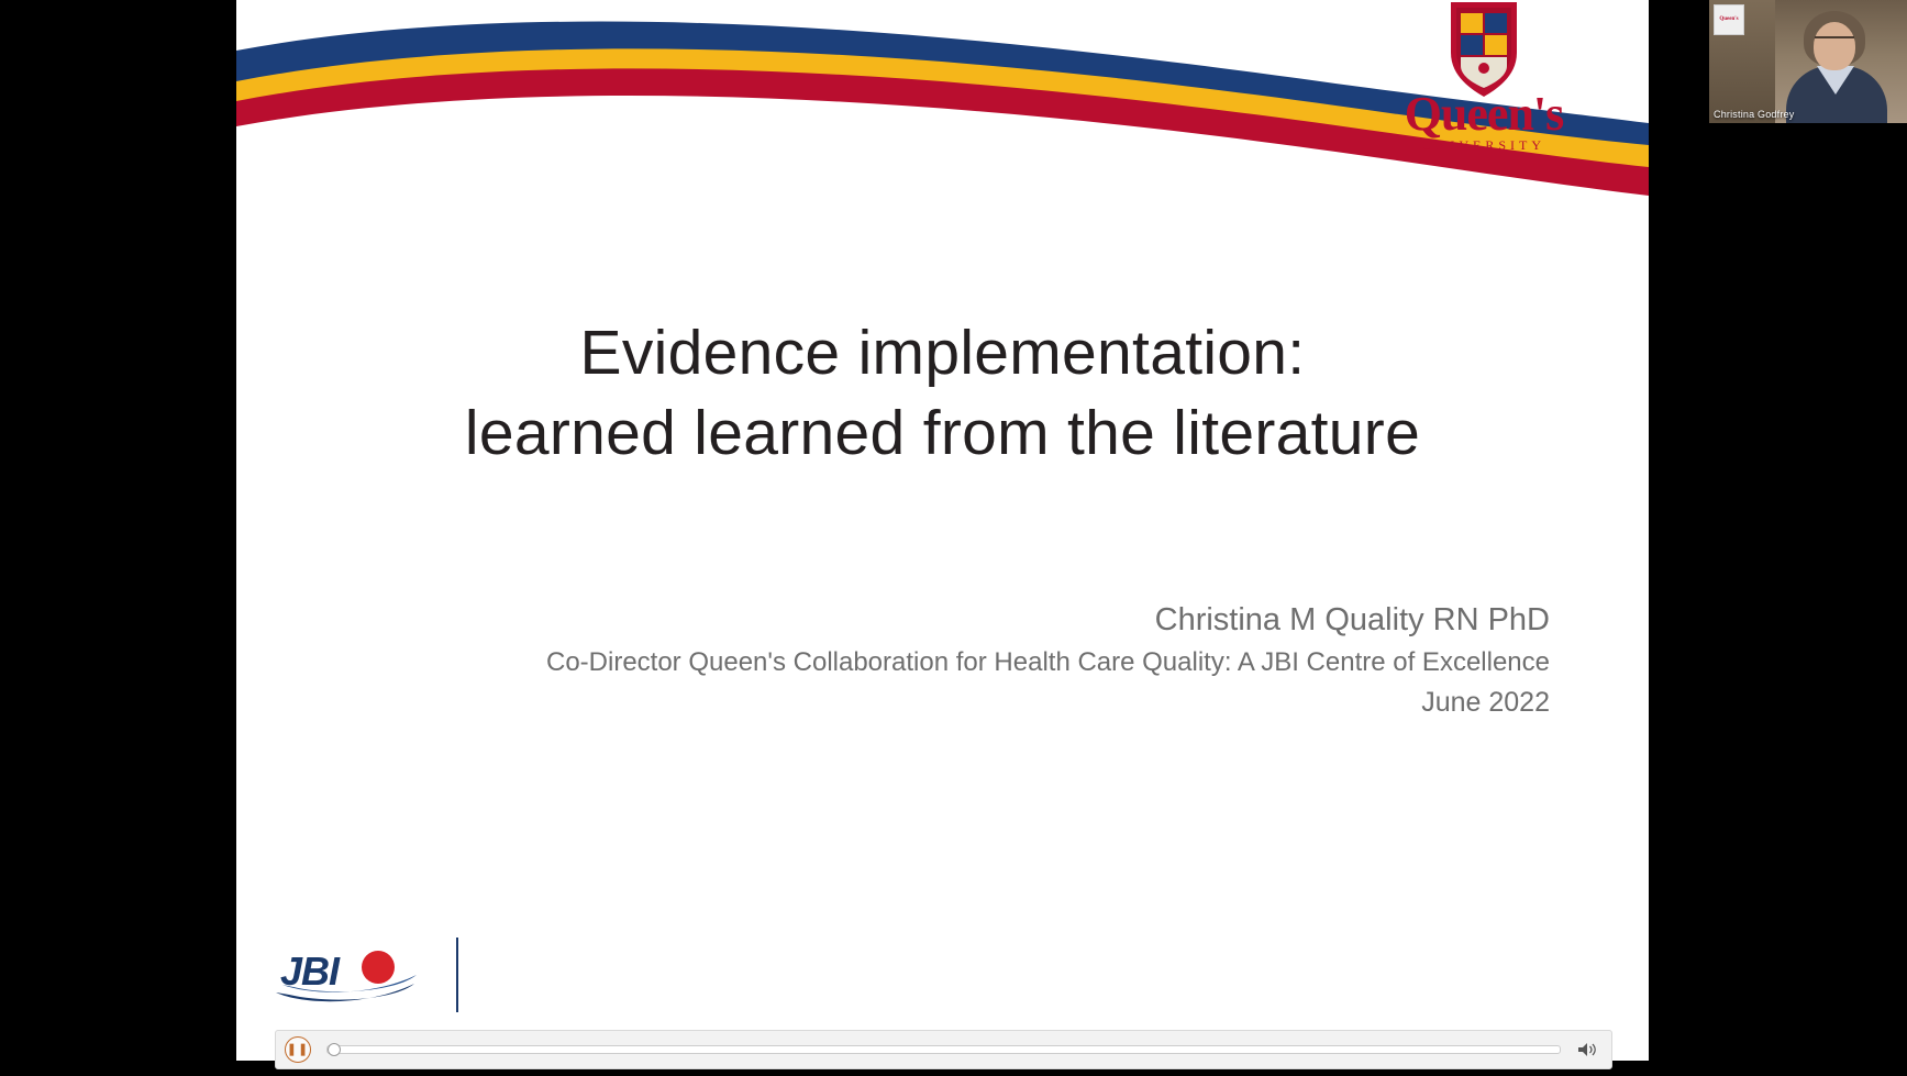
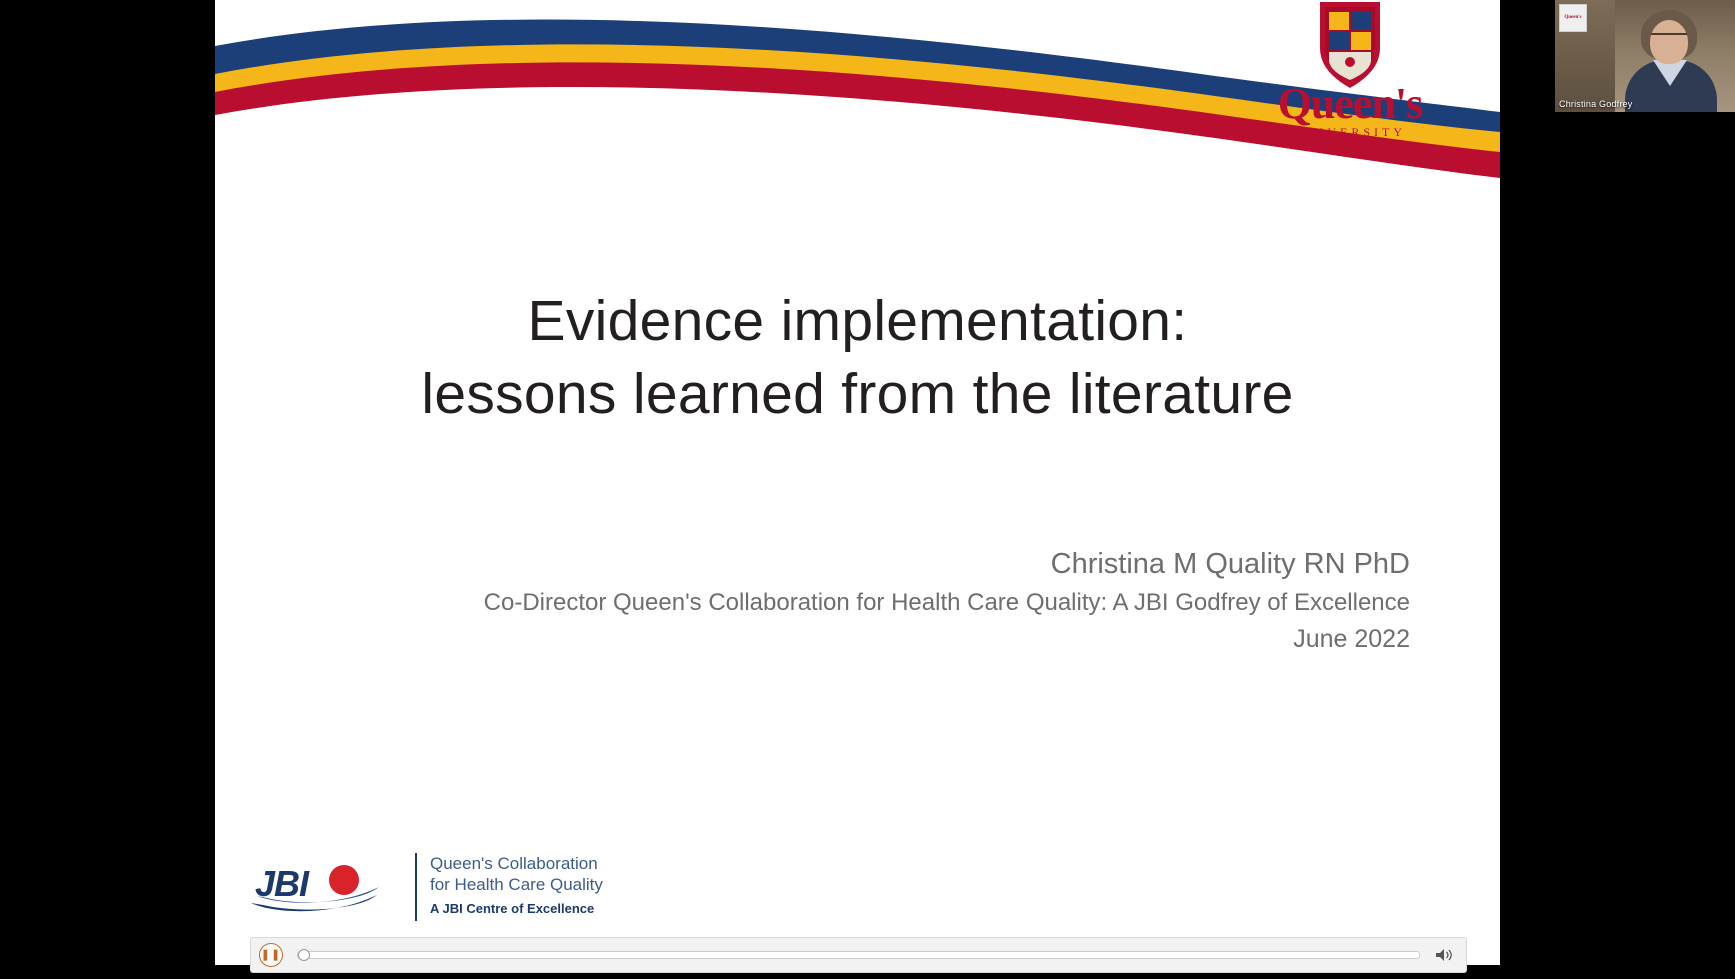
  Queen's
  UNIVERSITY
  Evidence implementation:
- learned learned from the literature
+ lessons learned from the literature
  Christina M Quality RN PhD
- Co-Director Queen's Collaboration for Health Care Quality: A JBI Centre of Excellence
+ Co-Director Queen's Collaboration for Health Care Quality: A JBI Godfrey of Excellence
  June 2022
  JBI
+ Queen's Collaboration
+ for Health Care Quality
+ A JBI Centre of Excellence
  ❚❚
  Christina Godfrey
